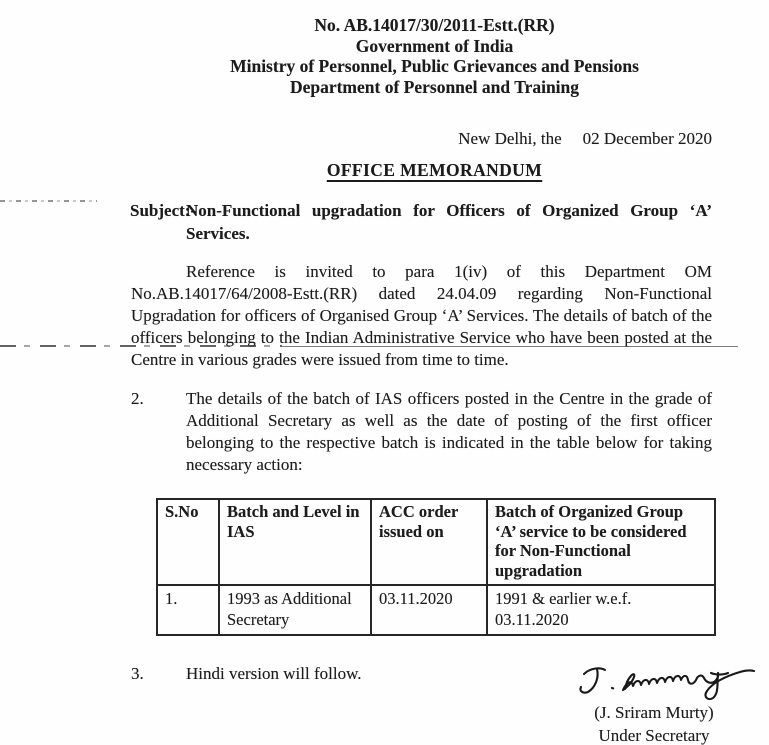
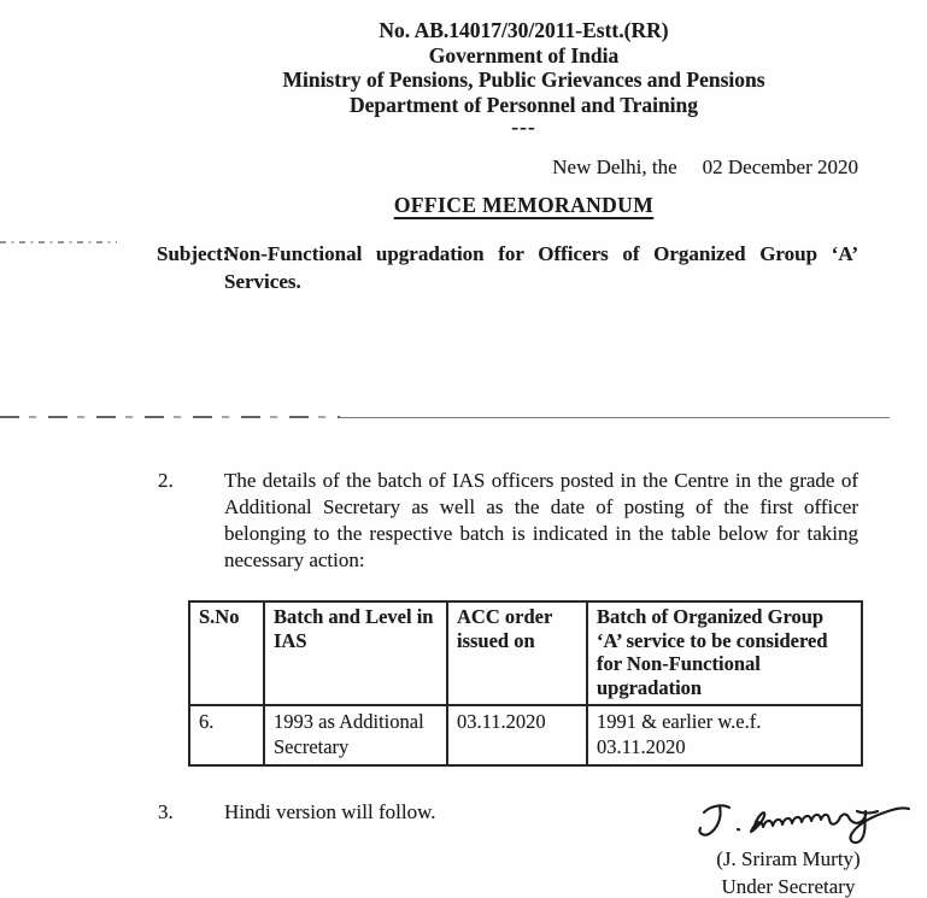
  No. AB.14017/30/2011-Estt.(RR)
  Government of India
- Ministry of Personnel, Public Grievances and Pensions
+ Ministry of Pensions, Public Grievances and Pensions
  Department of Personnel and Training
+ ---
  New Delhi, the 02 December 2020
  OFFICE MEMORANDUM
  Subject
  Non-Functional upgradation for Officers of Organized Group ‘A’ Services.
- Reference is invited to para 1(iv) of this Department OM No.AB.14017/64/2008-Estt.(RR) dated 24.04.09 regarding Non-Functional Upgradation for officers of Organised Group ‘A’ Services. The details of batch of the officers belonging to the Indian Administrative Service who have been posted at the Centre in various grades were issued from time to time.
  2.
  The details of the batch of IAS officers posted in the Centre in the grade of Additional Secretary as well as the date of posting of the first officer belonging to the respective batch is indicated in the table below for taking necessary action:
  S.No	Batch and Level in IAS	ACC order issued on	Batch of Organized Group ‘A’ service to be considered for Non-Functional upgradation
- 1.	1993 as Additional Secretary	03.11.2020	1991 & earlier w.e.f. 03.11.2020
+ 6.	1993 as Additional Secretary	03.11.2020	1991 & earlier w.e.f. 03.11.2020
  3.
  Hindi version will follow.
  (J. Sriram Murty)
  Under Secretary
